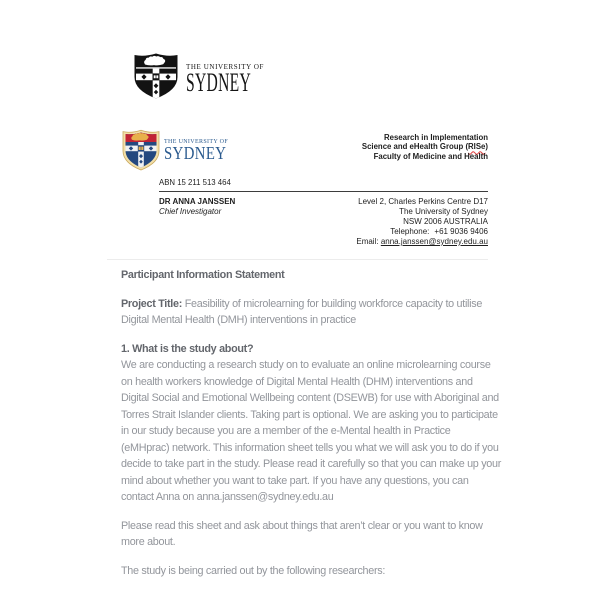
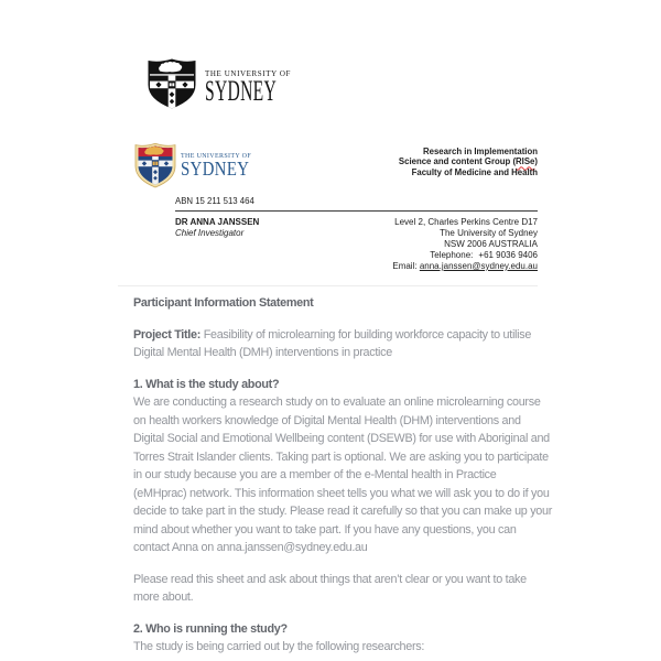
  THE UNIVERSITY OF
  SYDNEY
  SYDNEY
  Research in Implementation
- Science and eHealth Group (RISe)
+ Science and content Group (RISe)
  Faculty of Medicine and Health
  ABN 15 211 513 464
  DR ANNA JANSSEN
  Chief Investigator
  Level 2, Charles Perkins Centre D17
  The University of Sydney
  NSW 2006 AUSTRALIA
  Telephone: +61 9036 9406
  Email: anna.janssen@sydney.edu.au
  Participant Information Statement
  Project Title: Feasibility of microlearning for building workforce capacity to utilise Digital Mental Health (DMH) interventions in practice
  1. What is the study about?
  We are conducting a research study on to evaluate an online microlearning course on health workers knowledge of Digital Mental Health (DHM) interventions and Digital Social and Emotional Wellbeing content (DSEWB) for use with Aboriginal and Torres Strait Islander clients. Taking part is optional. We are asking you to participate in our study because you are a member of the e-Mental health in Practice (eMHprac) network. This information sheet tells you what we will ask you to do if you decide to take part in the study. Please read it carefully so that you can make up your mind about whether you want to take part. If you have any questions, you can contact Anna on anna.janssen@sydney.edu.au
- Please read this sheet and ask about things that aren’t clear or you want to know more about.
+ Please read this sheet and ask about things that aren’t clear or you want to take more about.
+ 2. Who is running the study?
  The study is being carried out by the following researchers:
